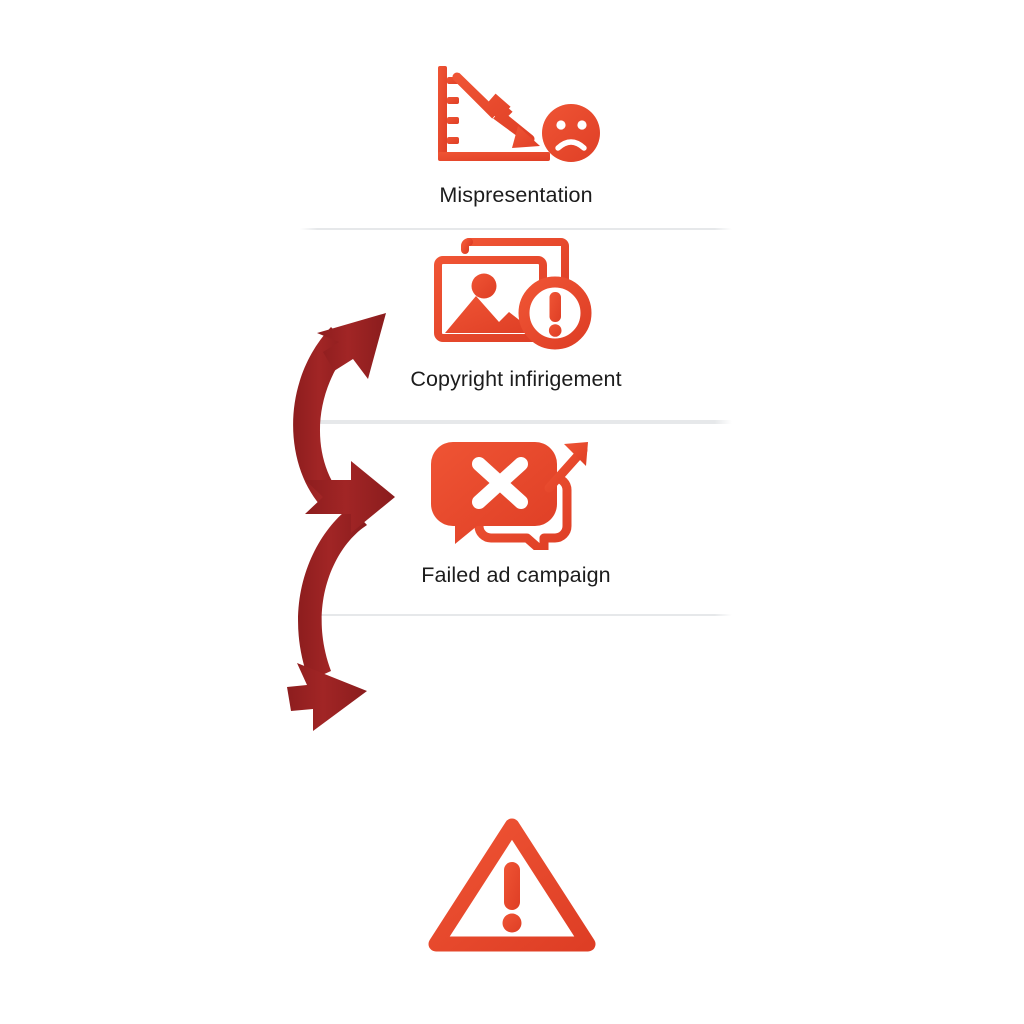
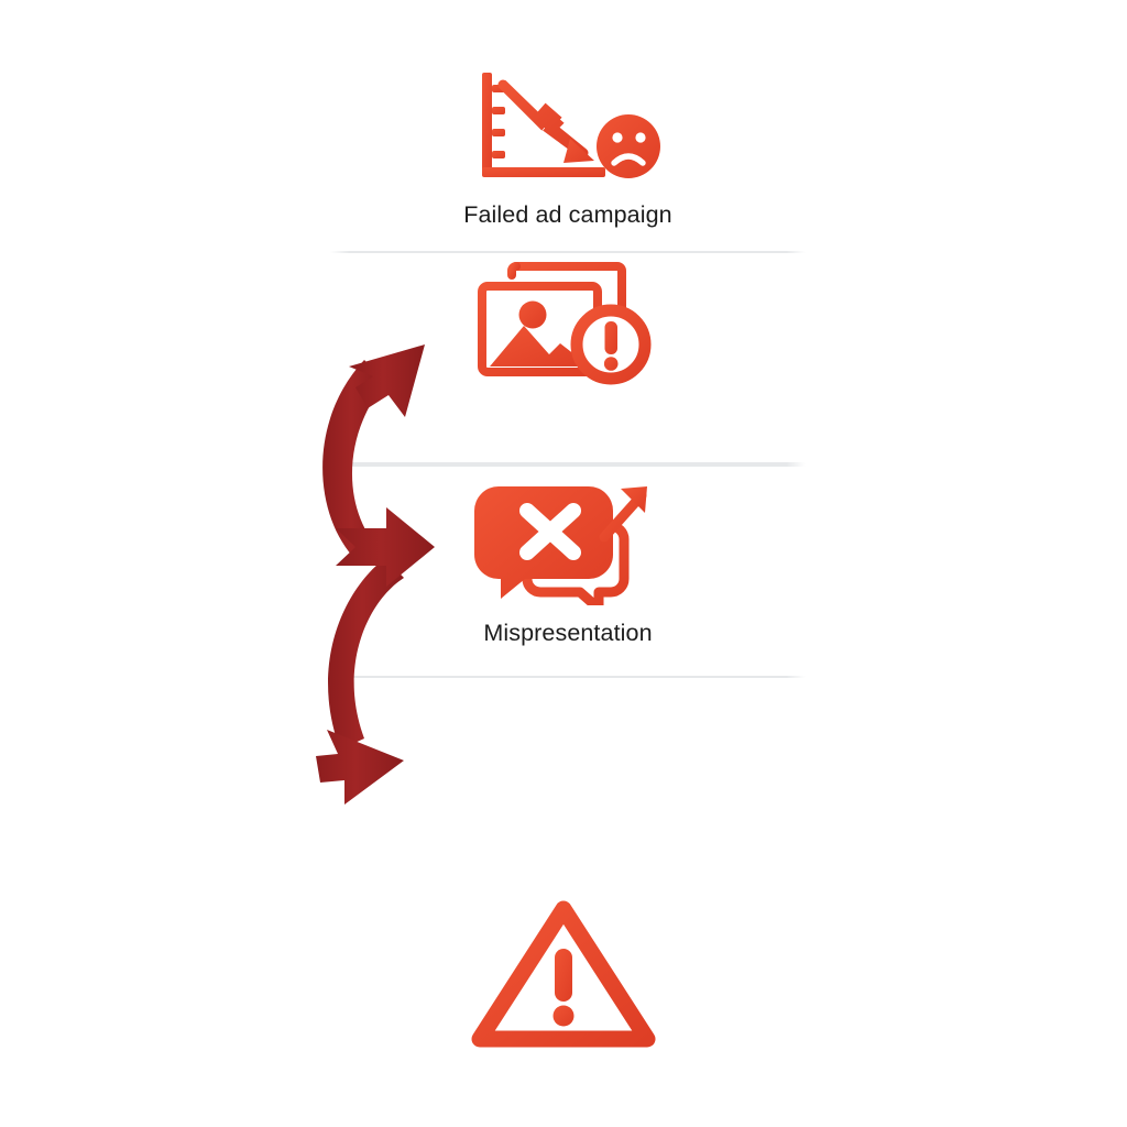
- Mispresentation
+ Failed ad campaign
- Copyright infirigement
- Failed ad campaign
+ Mispresentation
